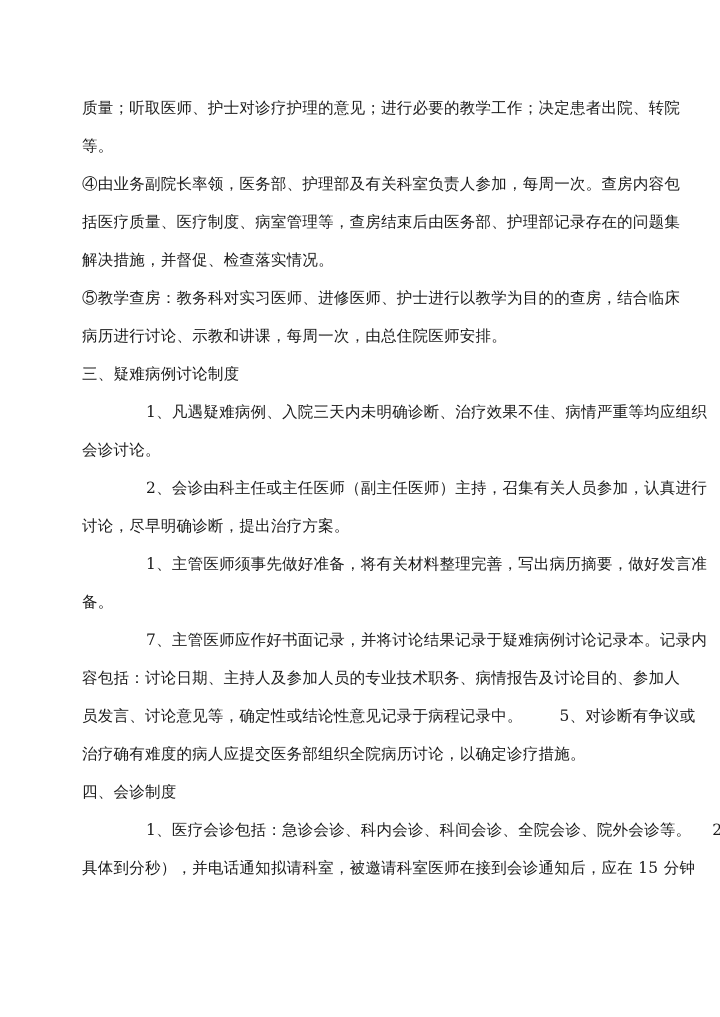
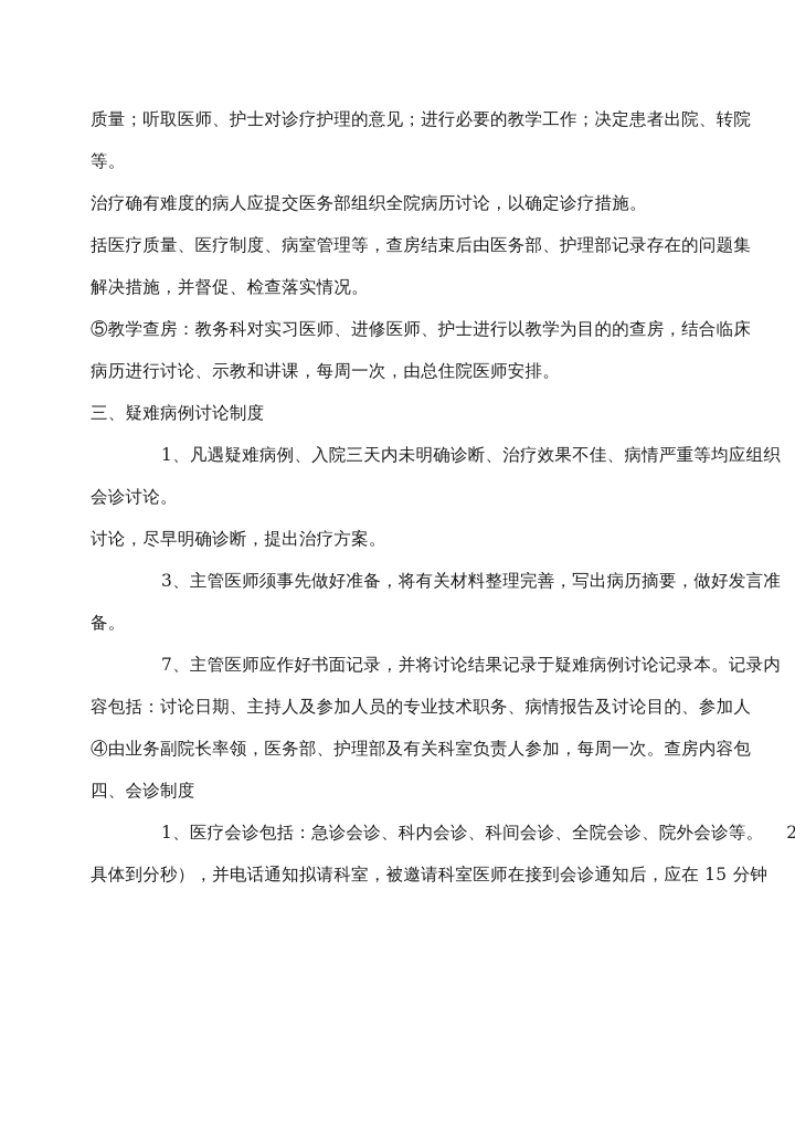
  质量；听取医师、护士对诊疗护理的意见；进行必要的教学工作；决定患者出院、转院
  等。
- ④由业务副院长率领，医务部、护理部及有关科室负责人参加，每周一次。查房内容包
+ 治疗确有难度的病人应提交医务部组织全院病历讨论，以确定诊疗措施。
  括医疗质量、医疗制度、病室管理等，查房结束后由医务部、护理部记录存在的问题集
  解决措施，并督促、检查落实情况。
  ⑤教学查房：教务科对实习医师、进修医师、护士进行以教学为目的的查房，结合临床
  病历进行讨论、示教和讲课，每周一次，由总住院医师安排。
  三、疑难病例讨论制度
  1、凡遇疑难病例、入院三天内未明确诊断、治疗效果不佳、病情严重等均应组织
  会诊讨论。
- 2、会诊由科主任或主任医师（副主任医师）主持，召集有关人员参加，认真进行
  讨论，尽早明确诊断，提出治疗方案。
- 1、主管医师须事先做好准备，将有关材料整理完善，写出病历摘要，做好发言准
+ 3、主管医师须事先做好准备，将有关材料整理完善，写出病历摘要，做好发言准
  备。
  7、主管医师应作好书面记录，并将讨论结果记录于疑难病例讨论记录本。记录内
  容包括：讨论日期、主持人及参加人员的专业技术职务、病情报告及讨论目的、参加人
- 员发言、讨论意见等，确定性或结论性意见记录于病程记录中。 5、对诊断有争议或
- 治疗确有难度的病人应提交医务部组织全院病历讨论，以确定诊疗措施。
+ ④由业务副院长率领，医务部、护理部及有关科室负责人参加，每周一次。查房内容包
  四、会诊制度
  1、医疗会诊包括：急诊会诊、科内会诊、科间会诊、全院会诊、院外会诊等。 2
  具体到分秒），并电话通知拟请科室，被邀请科室医师在接到会诊通知后，应在 15 分钟
